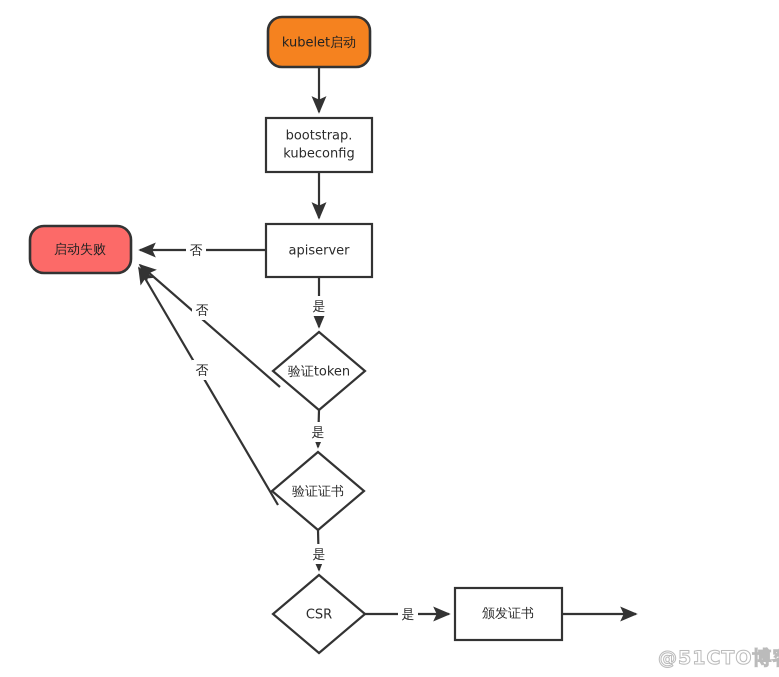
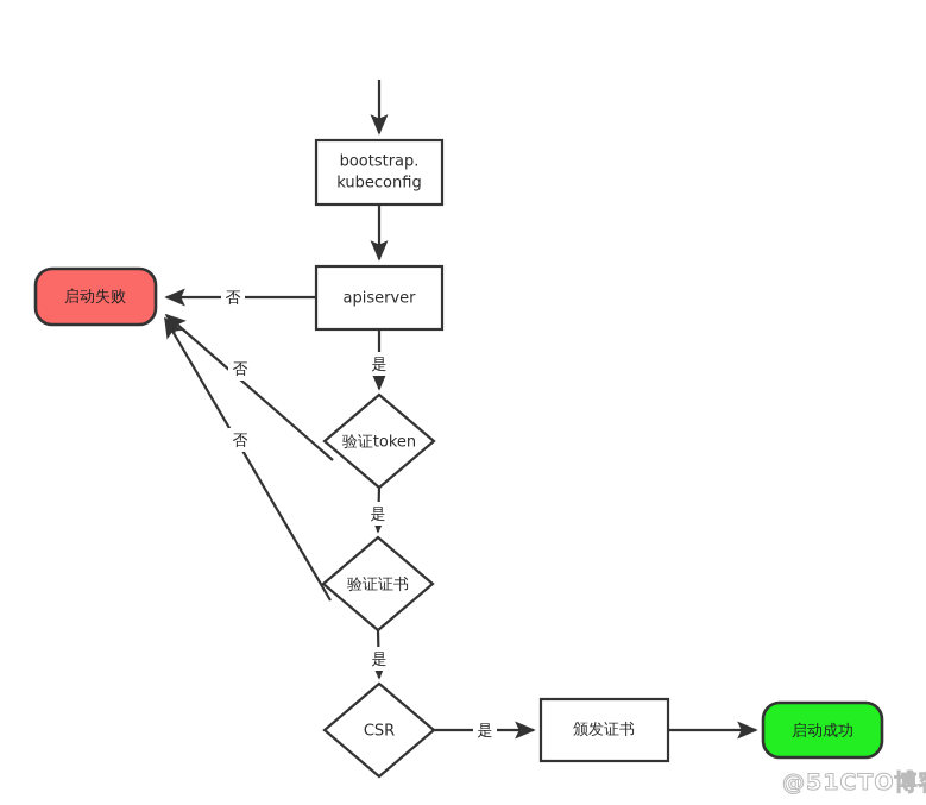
  否
  是
  否
  是
  否
  是
  是
- kubelet启动
  bootstrap.
  kubeconfig
  apiserver
  启动失败
  验证token
  验证证书
  CSR
  颁发证书
+ 启动成功
  @51CTO博
